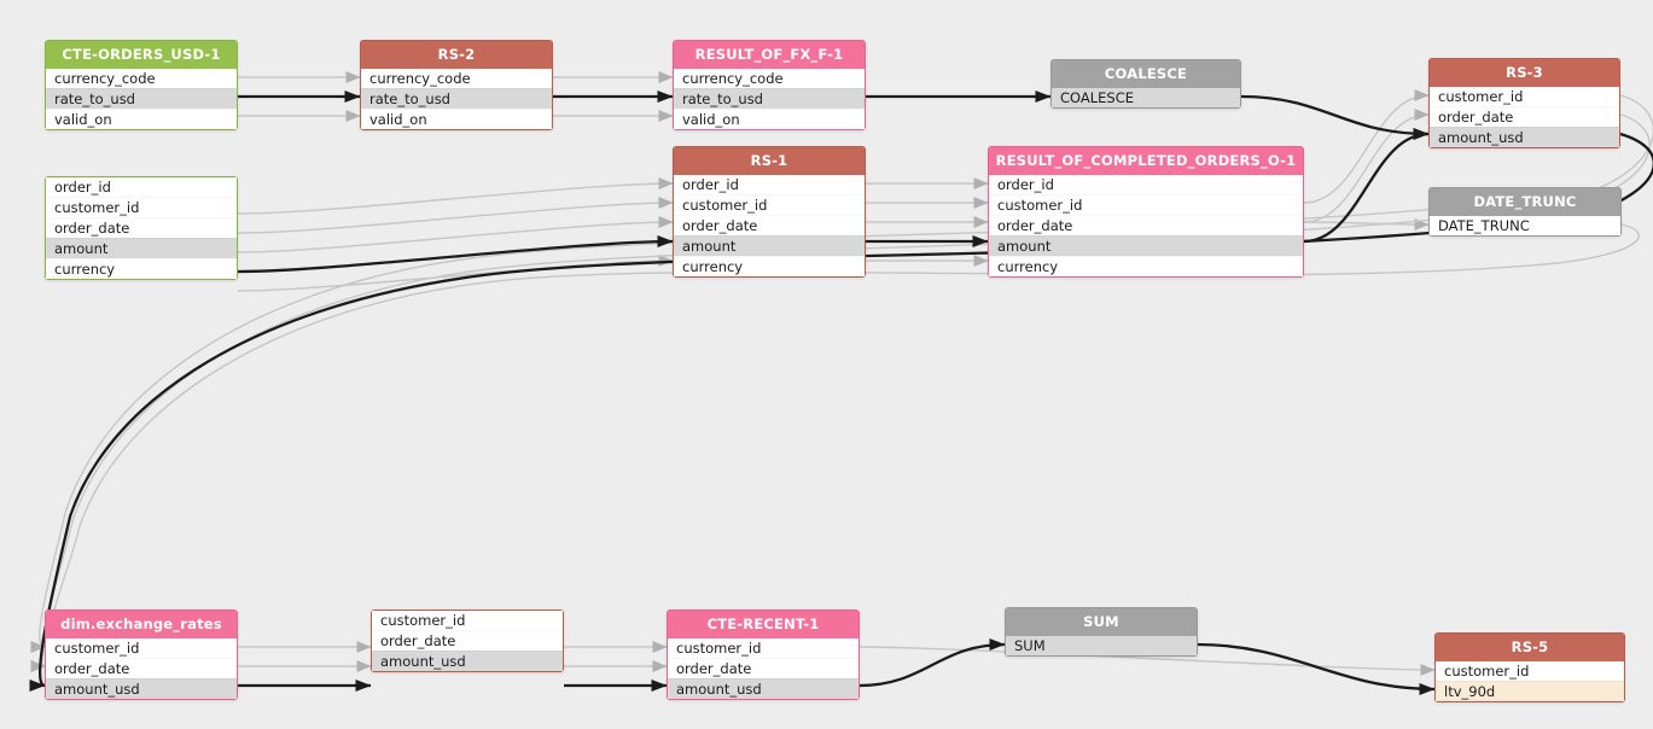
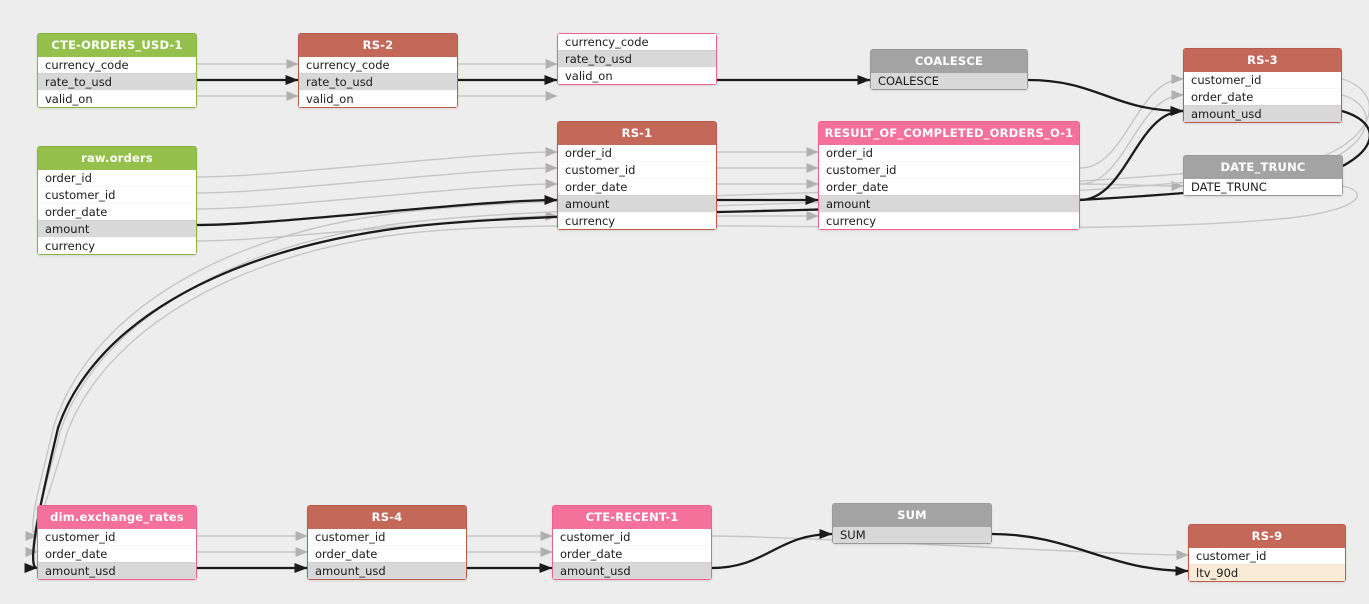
  CTE-ORDERS_USD-1
  currency_code
  rate_to_usd
  valid_on
  RS-2
  currency_code
  rate_to_usd
  valid_on
- RESULT_OF_FX_F-1
  currency_code
  rate_to_usd
  valid_on
  COALESCE
  COALESCE
  RS-3
  customer_id
  order_date
  amount_usd
+ raw.orders
  order_id
  customer_id
  order_date
  amount
  currency
  RS-1
  order_id
  customer_id
  order_date
  amount
  currency
  RESULT_OF_COMPLETED_ORDERS_O-1
  order_id
  customer_id
  order_date
  amount
  currency
  DATE_TRUNC
  DATE_TRUNC
  dim.exchange_rates
  customer_id
  order_date
  amount_usd
+ RS-4
  customer_id
  order_date
  amount_usd
  CTE-RECENT-1
  customer_id
  order_date
  amount_usd
  SUM
  SUM
- RS-5
+ RS-9
  customer_id
  ltv_90d
